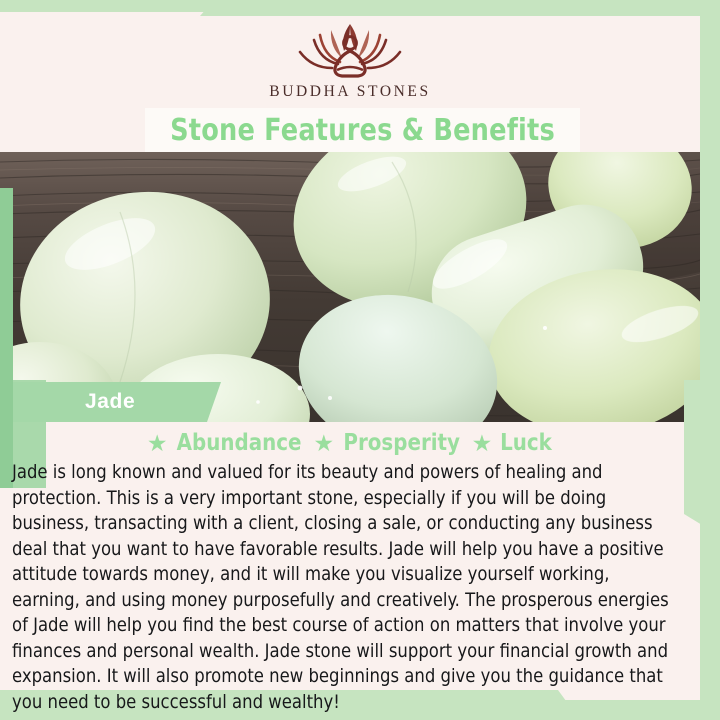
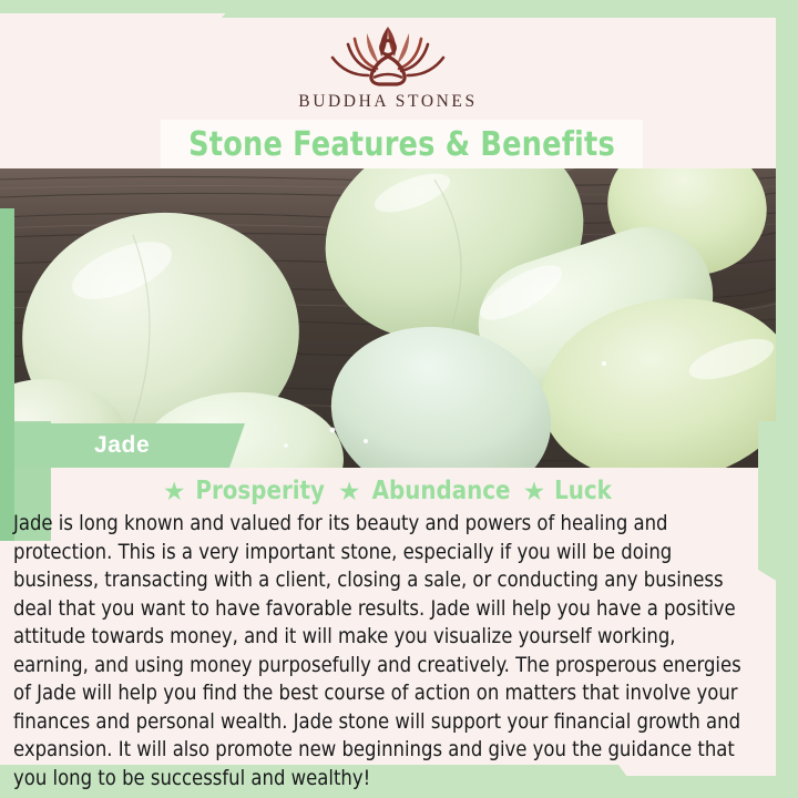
  BUDDHA STONES
  Stone Features & Benefits
  Jade
  ★
- Abundance
+ Prosperity
  ★
- Prosperity
+ Abundance
  ★
  Luck
- Jade is long known and valued for its beauty and powers of healing and protection. This is a very important stone, especially if you will be doing business, transacting with a client, closing a sale, or conducting any business deal that you want to have favorable results. Jade will help you have a positive attitude towards money, and it will make you visualize yourself working, earning, and using money purposefully and creatively. The prosperous energies of Jade will help you find the best course of action on matters that involve your finances and personal wealth. Jade stone will support your financial growth and expansion. It will also promote new beginnings and give you the guidance that you need to be successful and wealthy!
+ Jade is long known and valued for its beauty and powers of healing and protection. This is a very important stone, especially if you will be doing business, transacting with a client, closing a sale, or conducting any business deal that you want to have favorable results. Jade will help you have a positive attitude towards money, and it will make you visualize yourself working, earning, and using money purposefully and creatively. The prosperous energies of Jade will help you find the best course of action on matters that involve your finances and personal wealth. Jade stone will support your financial growth and expansion. It will also promote new beginnings and give you the guidance that you long to be successful and wealthy!
